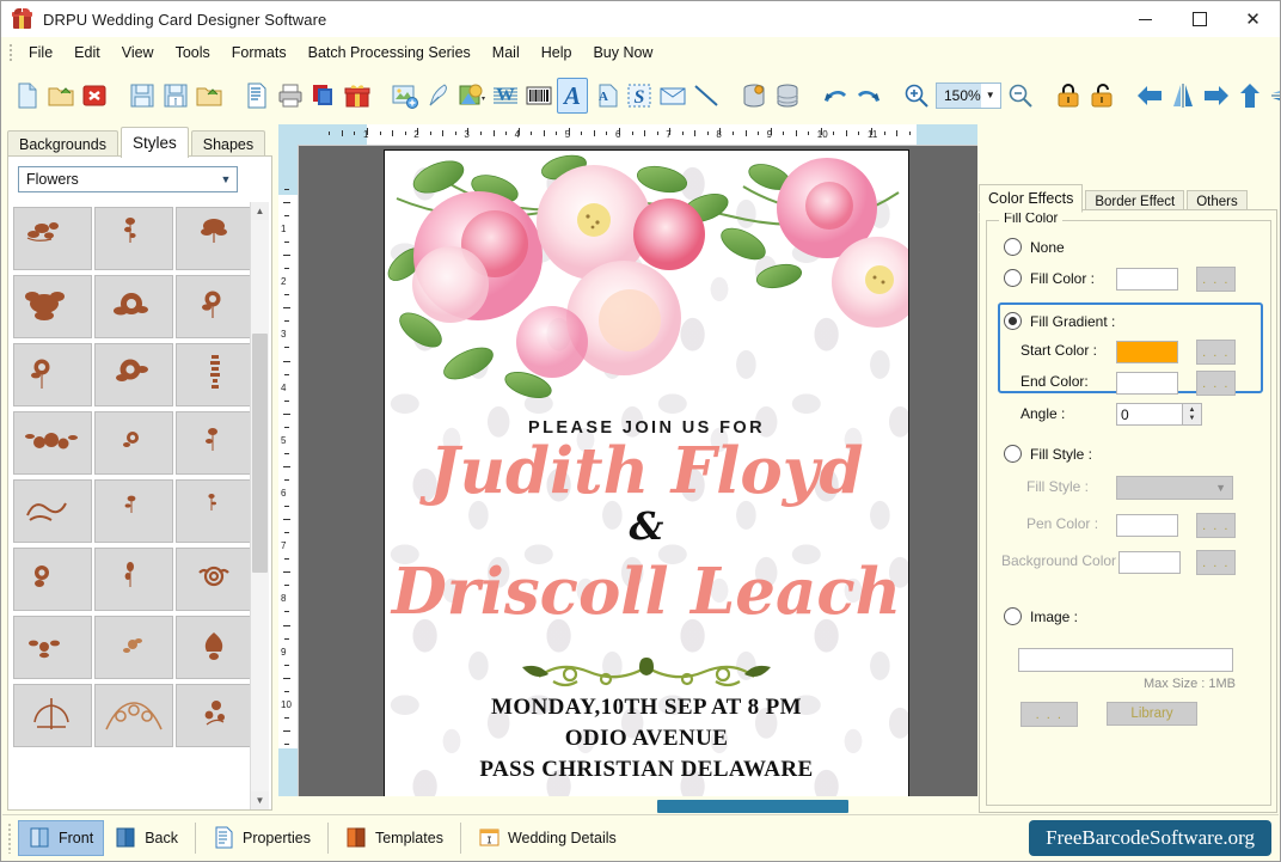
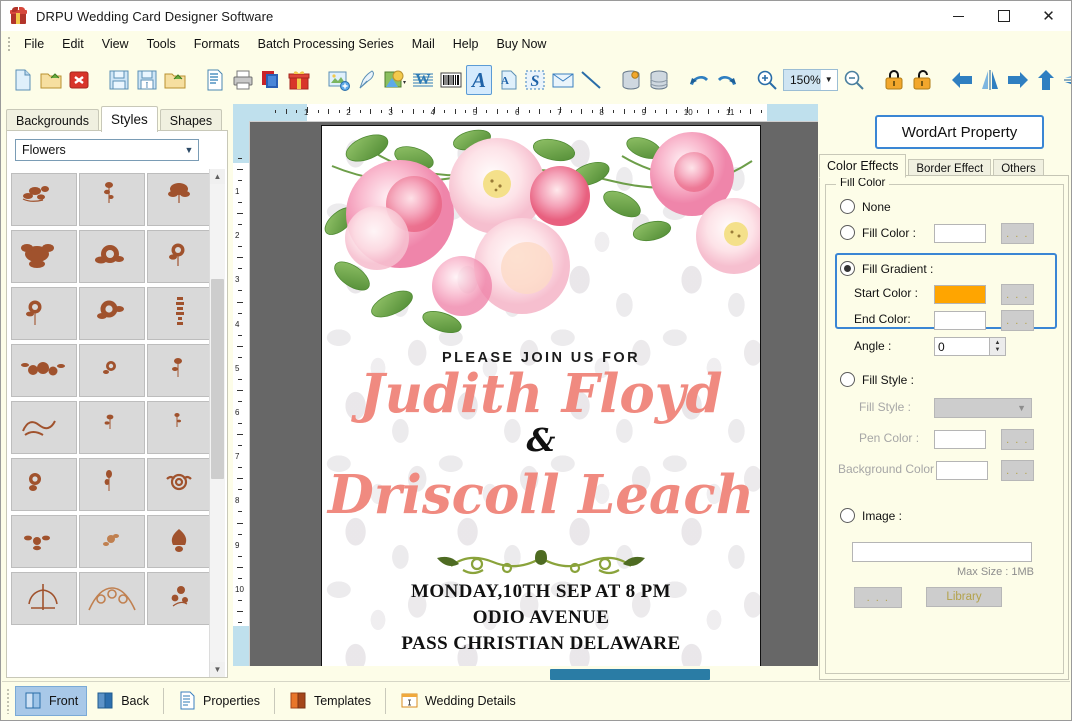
  DRPU Wedding Card Designer Software
  ✕
  File
  Edit
  View
  Tools
  Formats
  Batch Processing Series
  Mail
  Help
  Buy Now
  I
  A
  A
  S
  150%
  ▼
  Backgrounds
  Styles
  Shapes
  Flowers
  ▼
  ▲
  ▼
  1
  2
  3
  4
  5
  6
  7
  8
  9
  10
  11
  1
  2
  3
  4
  5
  6
  7
  8
  9
  10
  PLEASE JOIN US FOR
  Judith Floyd
  &
  Driscoll Leach
  MONDAY,10TH SEP AT 8 PM
  ODIO AVENUE
  PASS CHRISTIAN DELAWARE
+ WordArt Property
  Color Effects
  Border Effect
  Others
  Fill Color
  None
  Fill Color :
  . . .
  Fill Gradient :
  Start Color :
  . . .
  End Color:
  . . .
  Angle :
  0
  Fill Style :
  Fill Style :
  ▼
  Pen Color :
  . . .
  Background Color
  . . .
  Image :
  Max Size : 1MB
  . . .
  Library
  Front
  Back
  Properties
  Templates
  Wedding Details
- FreeBarcodeSoftware.org
